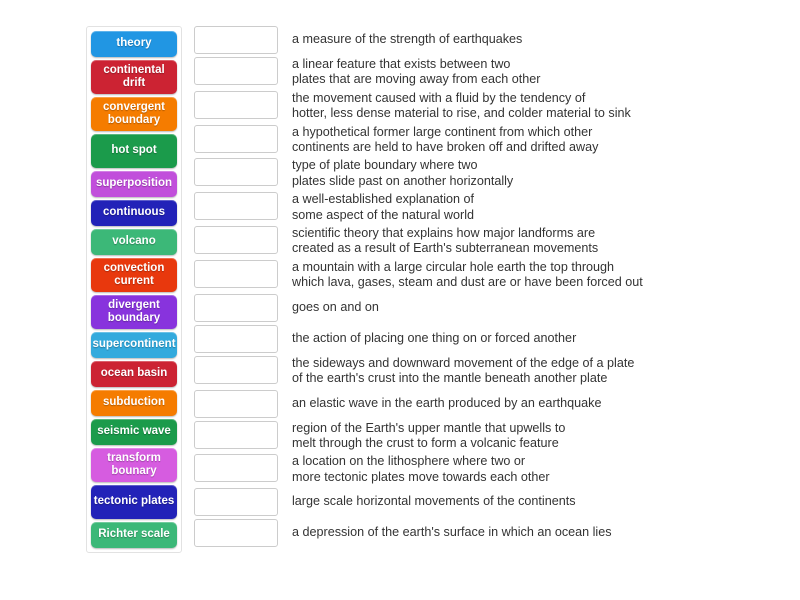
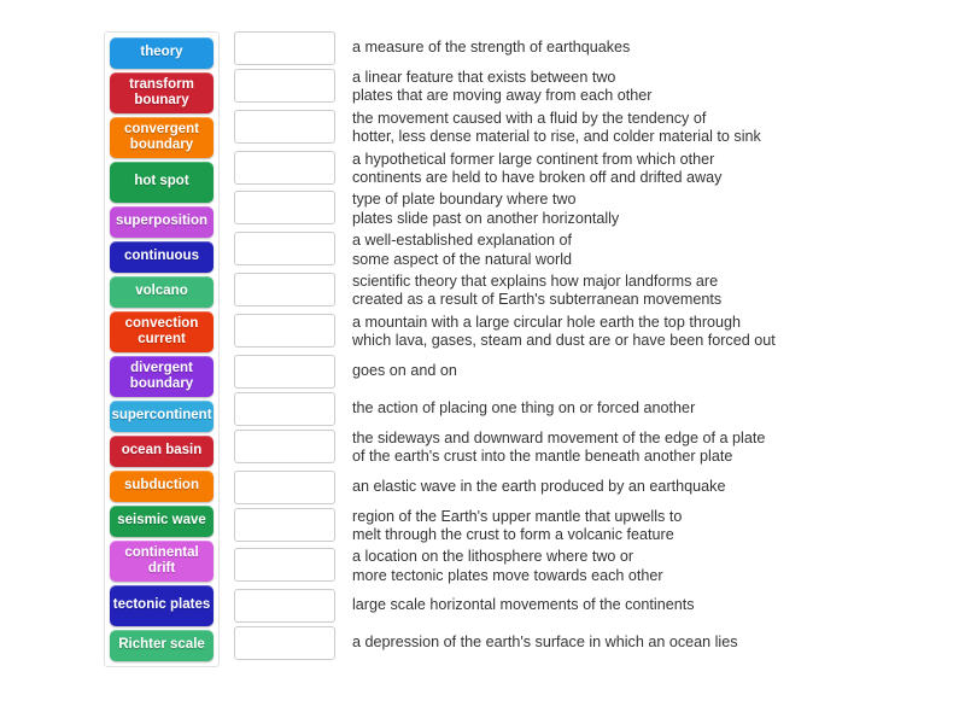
  theory
- continental drift
+ transform bounary
  convergent boundary
  hot spot
  superposition
  continuous
  volcano
  convection current
  divergent boundary
  supercontinent
  ocean basin
  subduction
  seismic wave
- transform bounary
+ continental drift
  tectonic plates
  Richter scale
  a measure of the strength of earthquakes
  a linear feature that exists between two
  plates that are moving away from each other
  the movement caused with a fluid by the tendency of
  hotter, less dense material to rise, and colder material to sink
  a hypothetical former large continent from which other
  continents are held to have broken off and drifted away
  type of plate boundary where two
  plates slide past on another horizontally
  a well-established explanation of
  some aspect of the natural world
  scientific theory that explains how major landforms are
  created as a result of Earth's subterranean movements
  a mountain with a large circular hole earth the top through
  which lava, gases, steam and dust are or have been forced out
  goes on and on
  the action of placing one thing on or forced another
  the sideways and downward movement of the edge of a plate
  of the earth's crust into the mantle beneath another plate
  an elastic wave in the earth produced by an earthquake
  region of the Earth's upper mantle that upwells to
  melt through the crust to form a volcanic feature
  a location on the lithosphere where two or
  more tectonic plates move towards each other
  large scale horizontal movements of the continents
  a depression of the earth's surface in which an ocean lies
